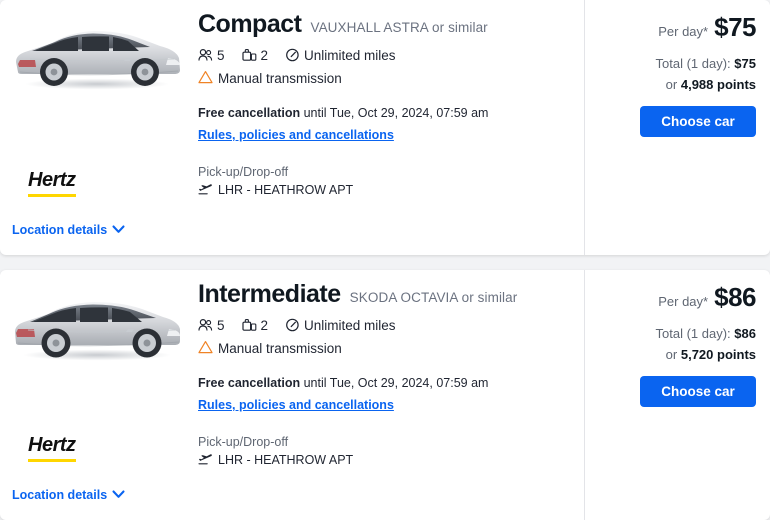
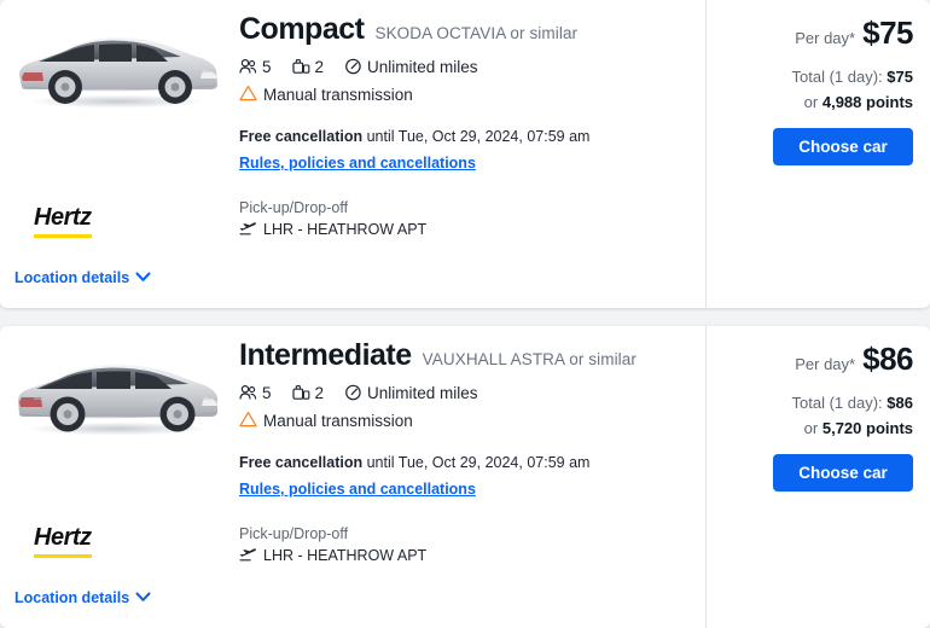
  Hertz
  Location details
  Compact
- VAUXHALL ASTRA or similar
+ SKODA OCTAVIA or similar
  5
  2
  Unlimited miles
  Manual transmission
  Free cancellation until Tue, Oct 29, 2024, 07:59 am
  Rules, policies and cancellations
  Pick-up/Drop-off
  LHR - HEATHROW APT
  Per day*
  $75
  Total (1 day): $75
  or 4,988 points
  Choose car
  Hertz
  Location details
  Intermediate
- SKODA OCTAVIA or similar
+ VAUXHALL ASTRA or similar
  5
  2
  Unlimited miles
  Manual transmission
  Free cancellation until Tue, Oct 29, 2024, 07:59 am
  Rules, policies and cancellations
  Pick-up/Drop-off
  LHR - HEATHROW APT
  Per day*
  $86
  Total (1 day): $86
  or 5,720 points
  Choose car
